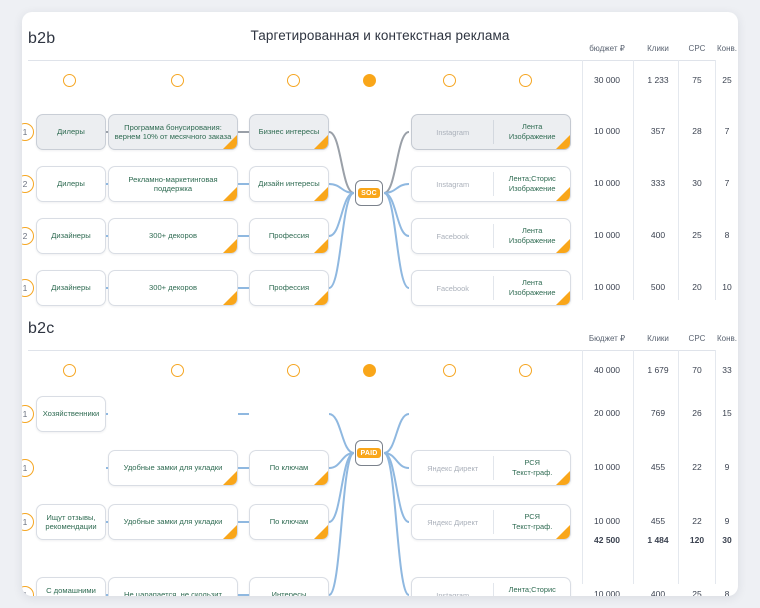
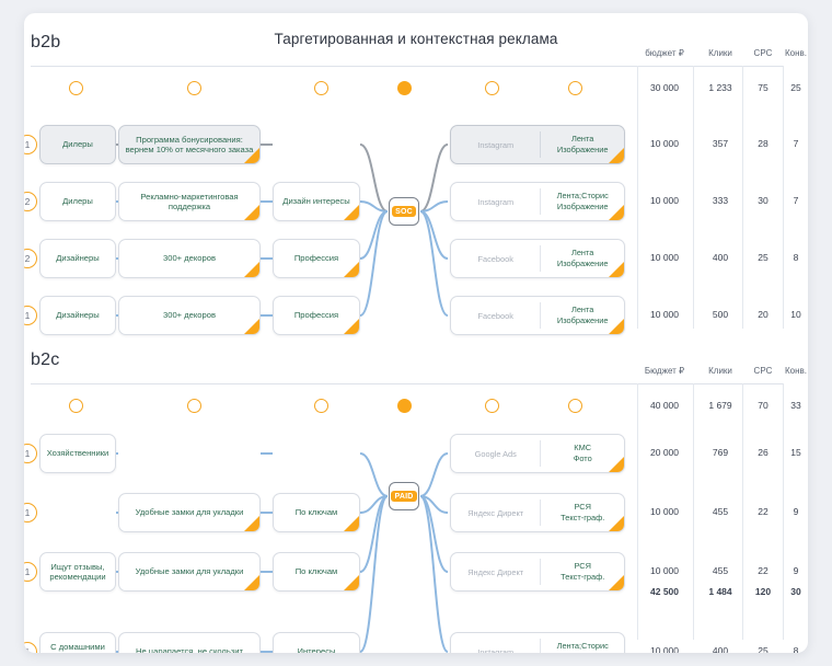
  Таргетированная и контекстная реклама
  b2b
  бюджет ₽
  Клики
  CPC
  Конв.
  30 000
  1 233
  75
  25
  1
  Дилеры
  Программа бонусирования: вернем 10% от месячного заказа
- Бизнес интересы
  Instagram
  Лента
  Изображение
  10 000
  357
  28
  7
  2
  Дилеры
  Рекламно-маркетинговая поддержка
  Дизайн интересы
  Instagram
  Лента;Сторис
  Изображение
  10 000
  333
  30
  7
  2
  Дизайнеры
  300+ декоров
  Профессия
  Facebook
  Лента
  Изображение
  10 000
  400
  25
  8
  1
  Дизайнеры
  300+ декоров
  Профессия
  Facebook
  Лента
  Изображение
  10 000
  500
  20
  10
  b2c
  Бюджет ₽
  Клики
  CPC
  Конв.
  40 000
  1 679
  70
  33
  1
  Хозяйственники
+ Google Ads
+ КМС
+ Фото
  20 000
  769
  26
  15
  1
  Удобные замки для укладки
  По ключам
  Яндекс Директ
  РСЯ
  Текст-граф.
  10 000
  455
  22
  9
  1
  Ищут отзывы, рекомендации
  Удобные замки для укладки
  По ключам
  Яндекс Директ
  РСЯ
  Текст-граф.
  10 000
  455
  22
  9
  1
  Не царапается, не скользит
  Интересы
  Instagram
  Лента;Сторис
  10 000
  400
  25
  8
  42 500
  1 484
  120
  30
